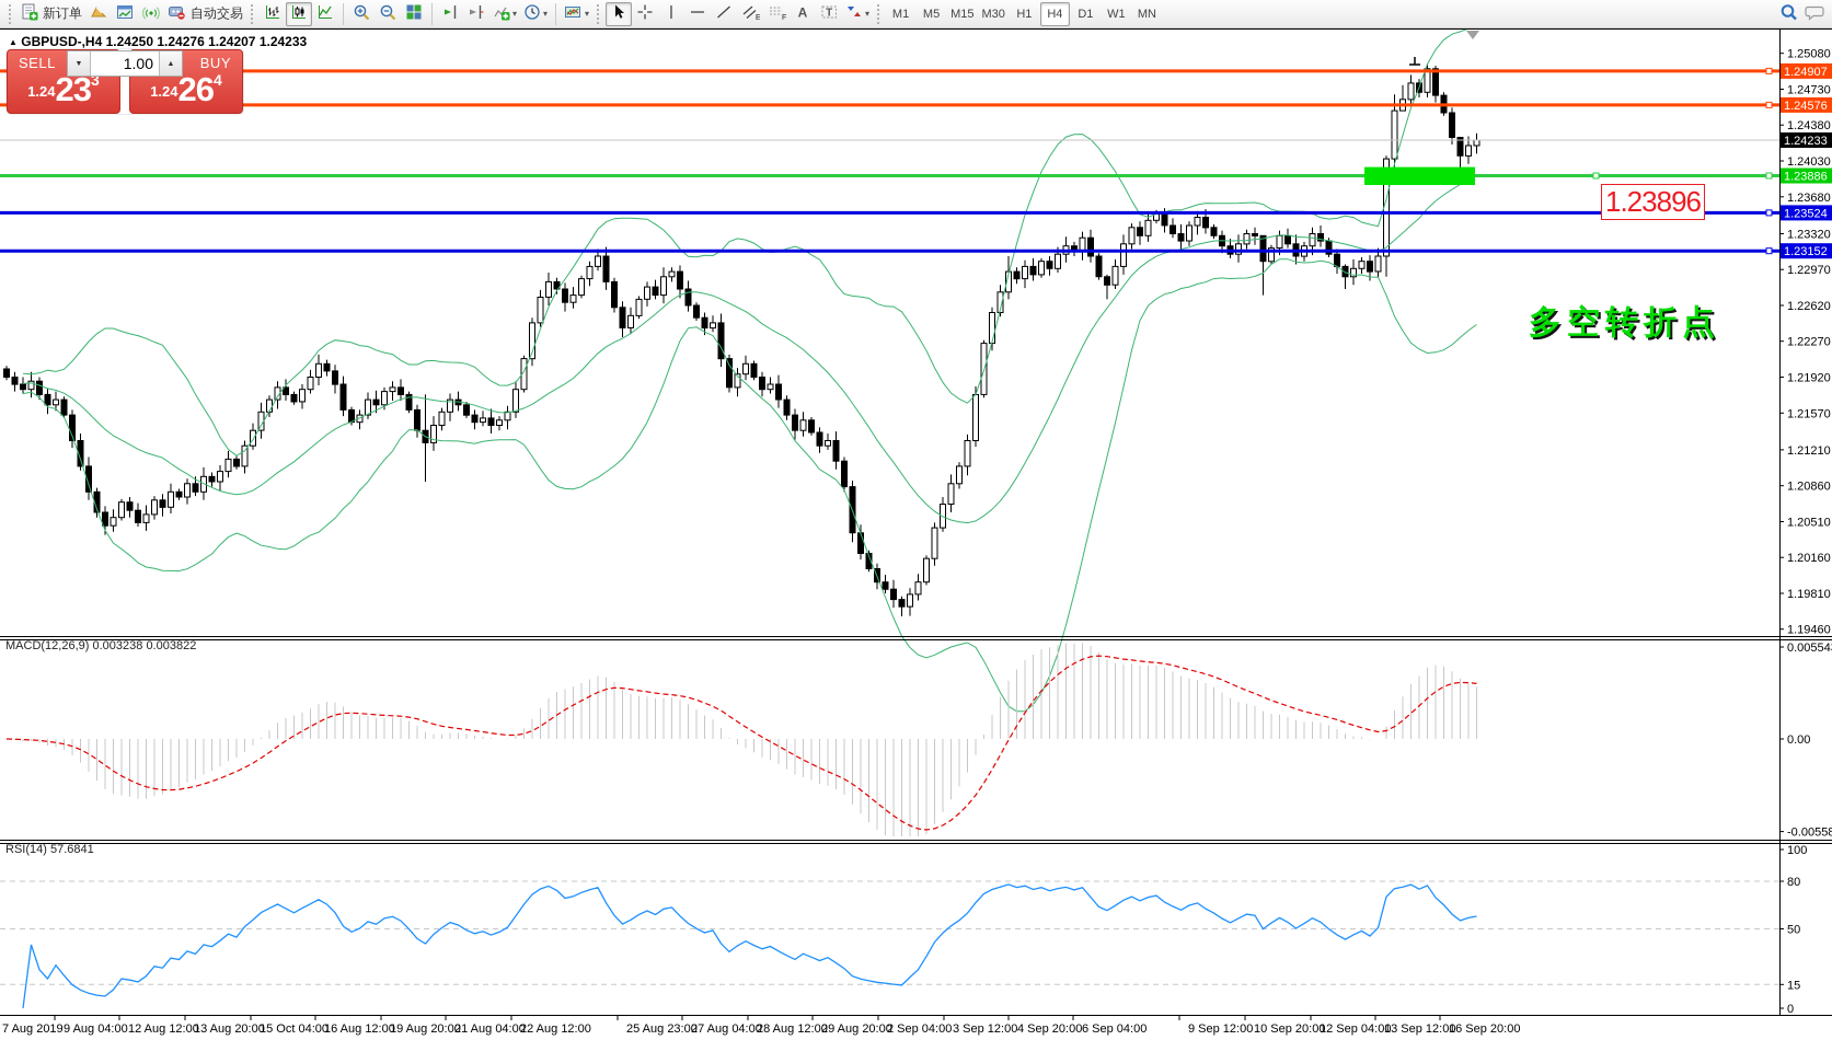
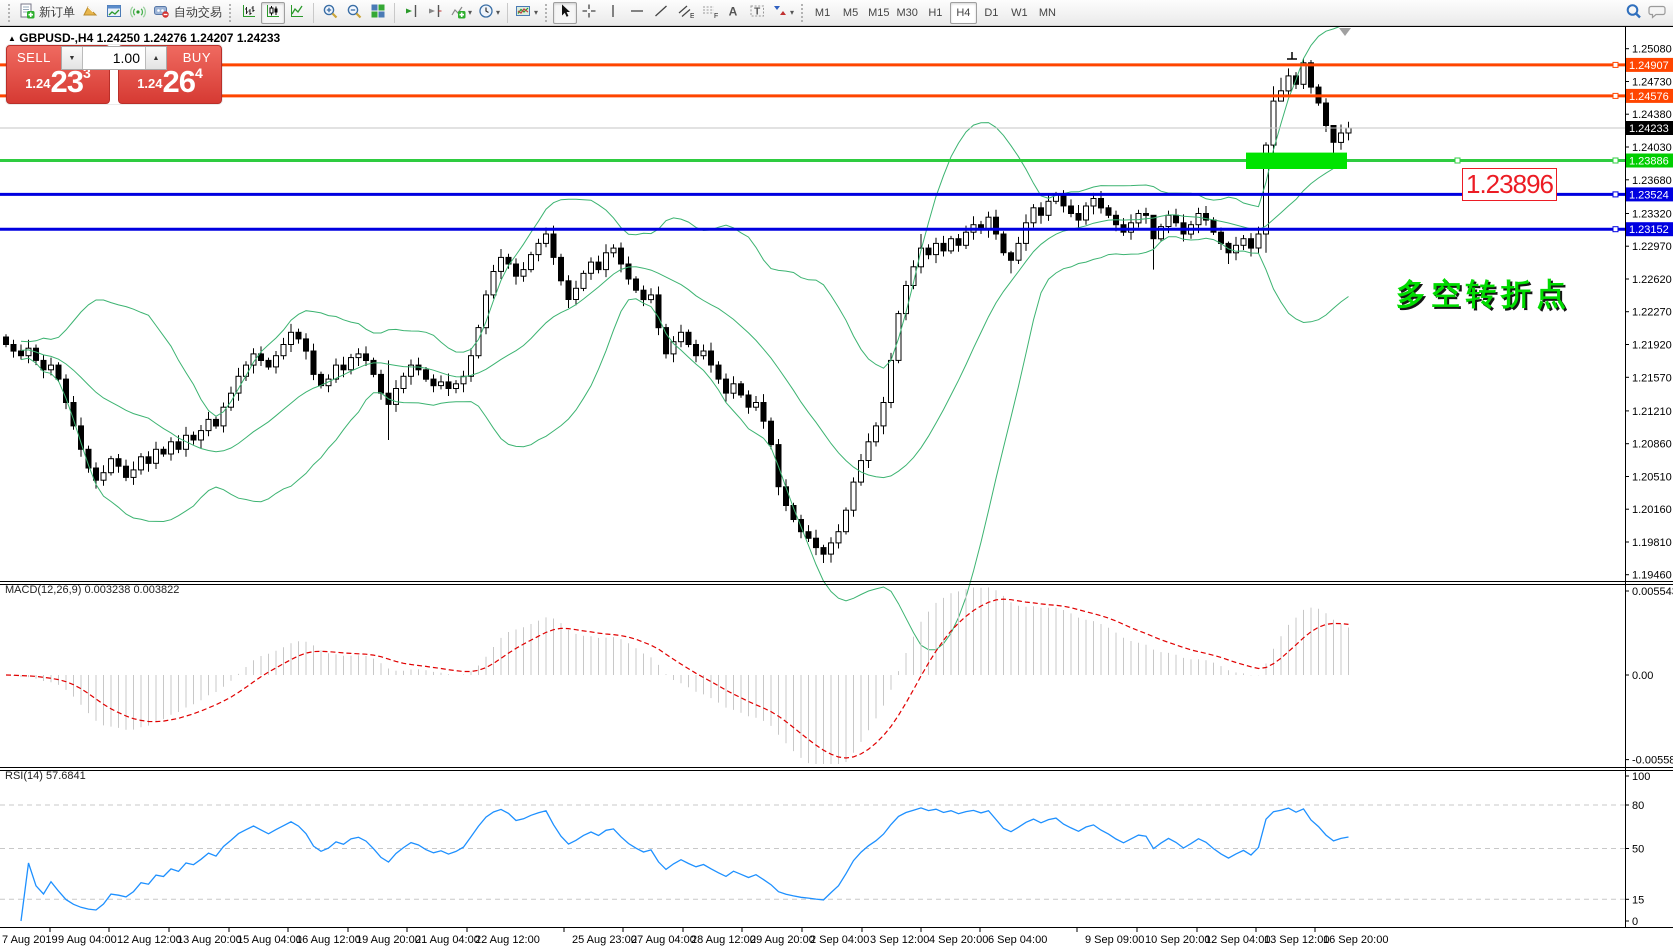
  新订单
  自动交易
  ▾
  ▾
  ▾
  A
  T
  ▾
  M1
  M5
  M15
  M30
  H1
  H4
  D1
  W1
  MN
  1.25080
  1.24730
  1.24380
  1.24030
  1.23680
  1.23320
  1.22970
  1.22620
  1.22270
  1.21920
  1.21570
  1.21210
  1.20860
  1.20510
  1.20160
  1.19810
  1.19460
  1.24907
  1.24576
  1.23886
  1.23524
  1.23152
  1.24233
  0.00554
  0.00
  -0.00558
  100
  80
  50
  15
  0
  7 Aug 2019
  9 Aug 04:00
  12 Aug 12:00
  13 Aug 20:00
- 15 Oct 04:00
+ 15 Aug 04:00
  16 Aug 12:00
  19 Aug 20:00
  21 Aug 04:00
  22 Aug 12:00
  25 Aug 23:00
  27 Aug 04:00
  28 Aug 12:00
  29 Aug 20:00
  2 Sep 04:00
  3 Sep 12:00
  4 Sep 20:00
  6 Sep 04:00
- 9 Sep 12:00
+ 9 Sep 09:00
  10 Sep 20:00
  12 Sep 04:00
  13 Sep 12:00
  16 Sep 20:00
  ▲ GBPUSD-,H4 1.24250 1.24276 1.24207 1.24233
  SELL
  1.24233
  BUY
  1.24264
  1.00
  MACD(12,26,9) 0.003238 0.003822
  RSI(14) 57.6841
  1.23896
  多空转折点
